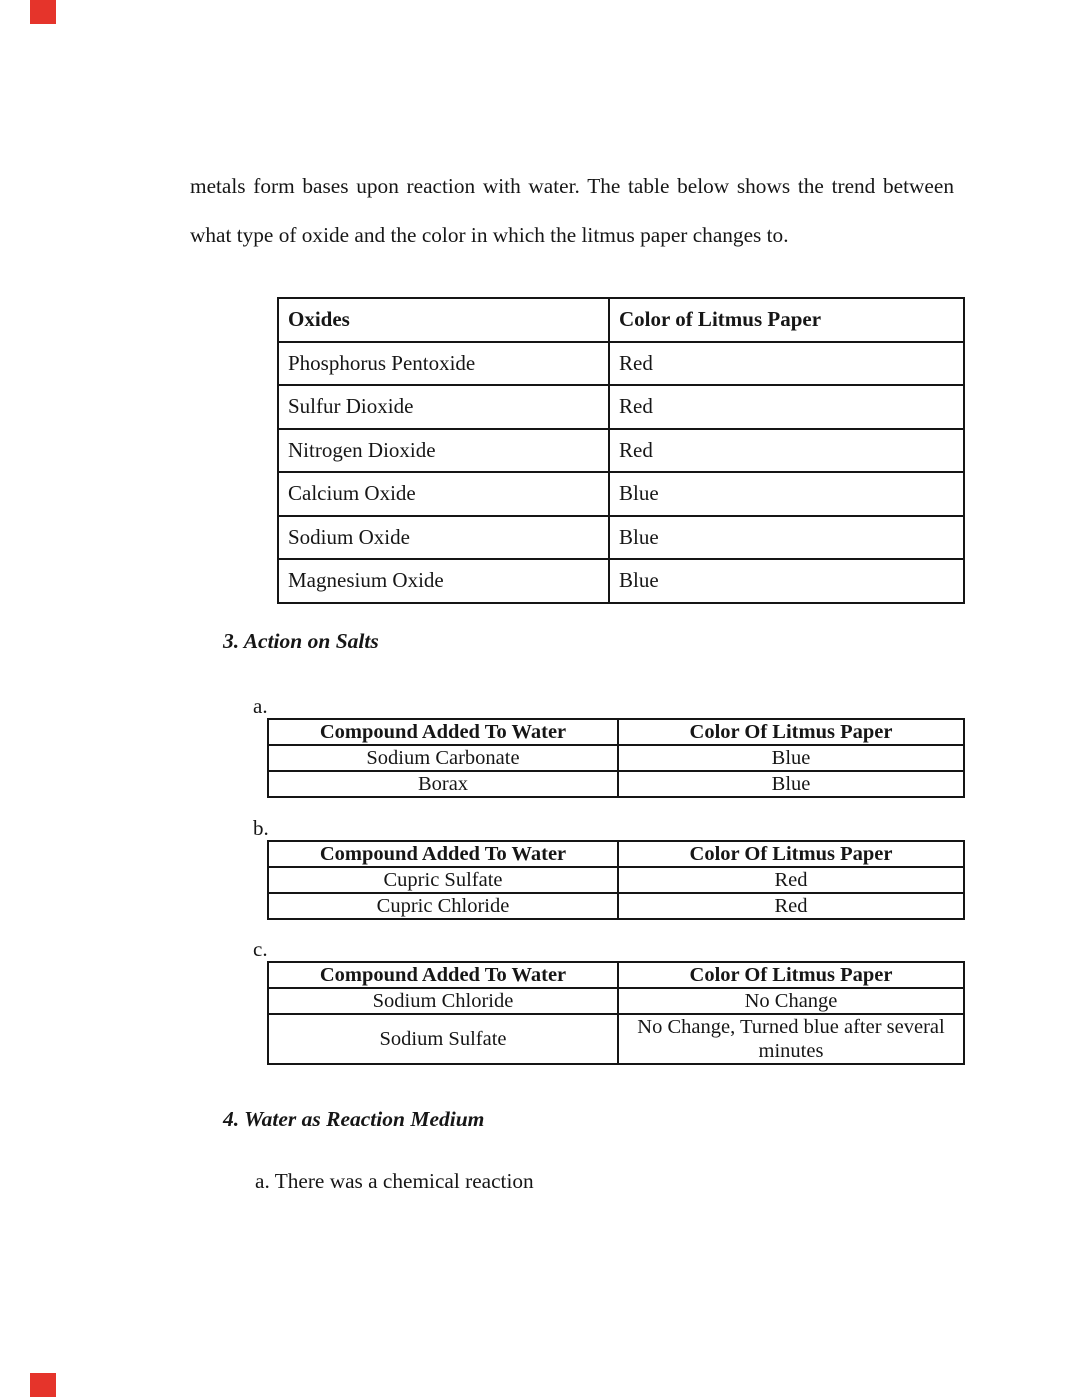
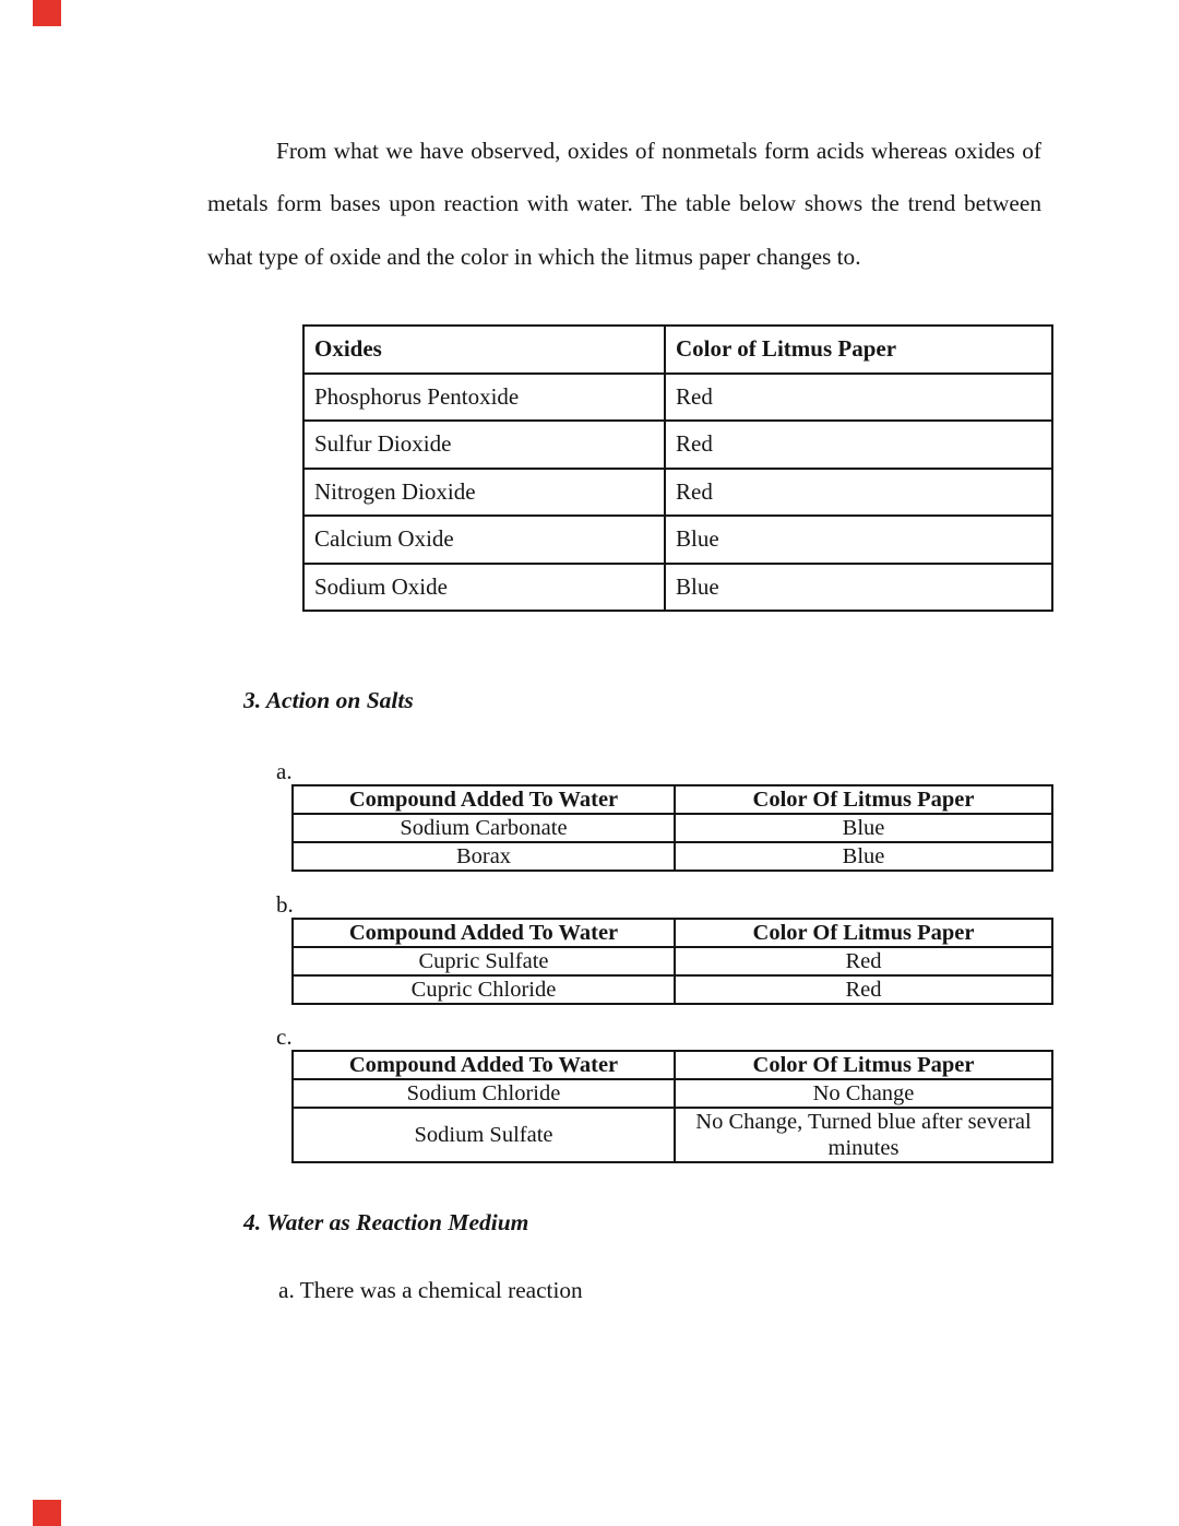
+ From what we have observed, oxides of nonmetals form acids whereas oxides of
  metals form bases upon reaction with water. The table below shows the trend between
  what type of oxide and the color in which the litmus paper changes to.
  Oxides	Color of Litmus Paper
  Phosphorus Pentoxide	Red
  Sulfur Dioxide	Red
  Nitrogen Dioxide	Red
  Calcium Oxide	Blue
  Sodium Oxide	Blue
- Magnesium Oxide	Blue
  3. Action on Salts
  a.
  Compound Added To Water	Color Of Litmus Paper
  Sodium Carbonate	Blue
  Borax	Blue
  b.
  Compound Added To Water	Color Of Litmus Paper
  Cupric Sulfate	Red
  Cupric Chloride	Red
  c.
  Compound Added To Water	Color Of Litmus Paper
  Sodium Chloride	No Change
  Sodium Sulfate	No Change, Turned blue after several minutes
  4. Water as Reaction Medium
  a. There was a chemical reaction
